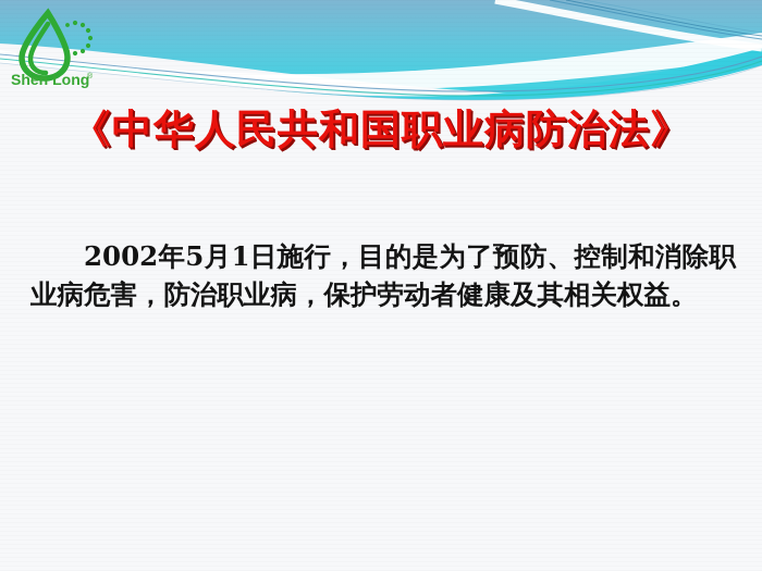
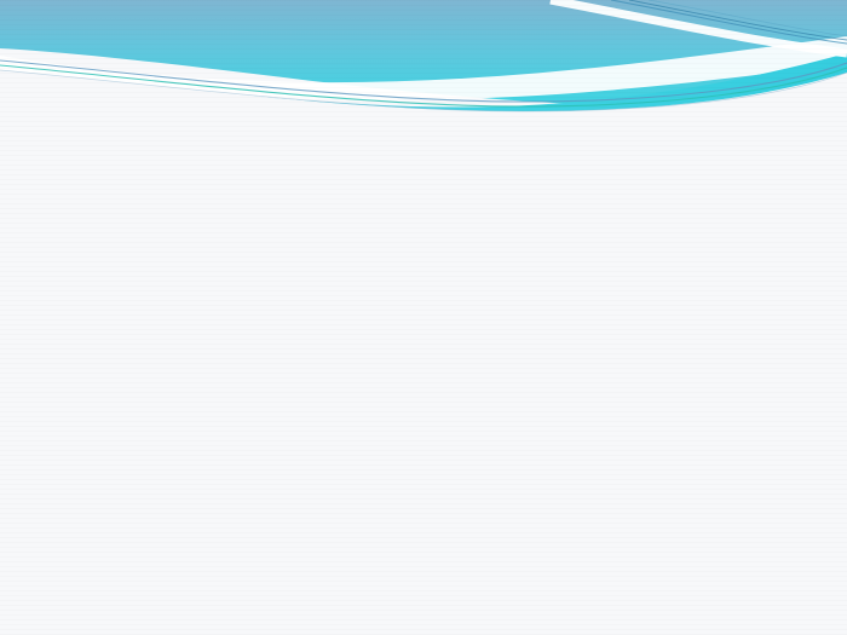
- Shen Long
- 《中华人民共和国职业病防治法》
- 2002年5月1日施行，目的是为了预防、控制和消除职业病危害，防治职业病，保护劳动者健康及其相关权益。
